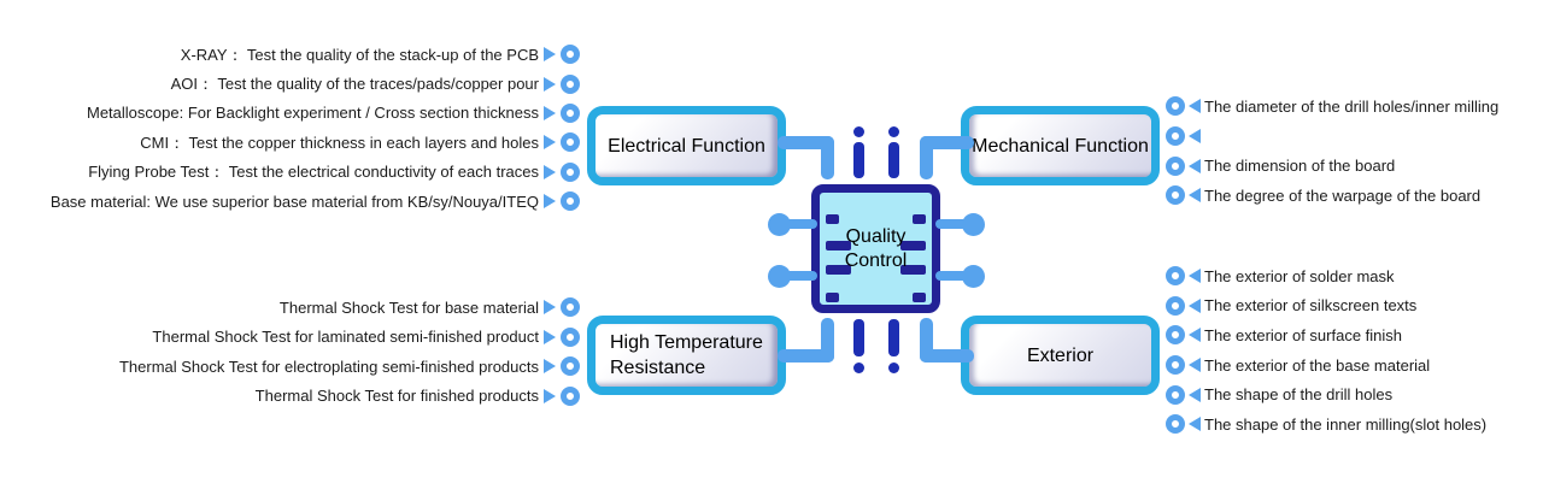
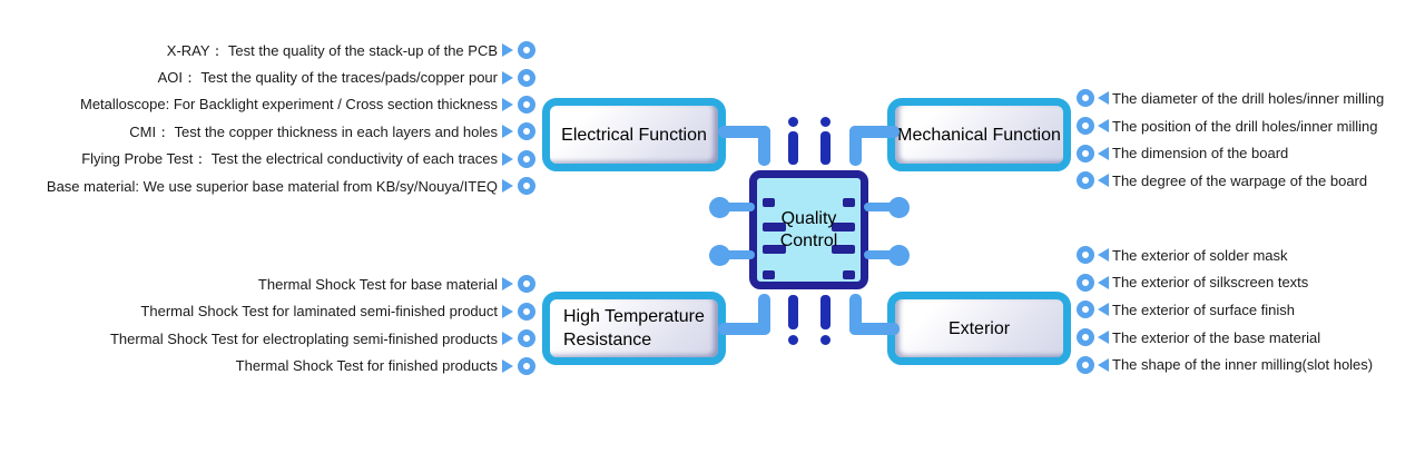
  X-RAY： Test the quality of the stack-up of the PCB
  AOI： Test the quality of the traces/pads/copper pour
  Metalloscope: For Backlight experiment / Cross section thickness
  CMI： Test the copper thickness in each layers and holes
  Flying Probe Test： Test the electrical conductivity of each traces
  Base material: We use superior base material from KB/sy/Nouya/ITEQ
  Thermal Shock Test for base material
  Thermal Shock Test for laminated semi-finished product
  Thermal Shock Test for electroplating semi-finished products
  Thermal Shock Test for finished products
  The diameter of the drill holes/inner milling
+ The position of the drill holes/inner milling
  The dimension of the board
  The degree of the warpage of the board
  The exterior of solder mask
  The exterior of silkscreen texts
  The exterior of surface finish
  The exterior of the base material
- The shape of the drill holes
  The shape of the inner milling(slot holes)
  Electrical Function
  Mechanical Function
  High Temperature Resistance
  Exterior
  Quality Control
